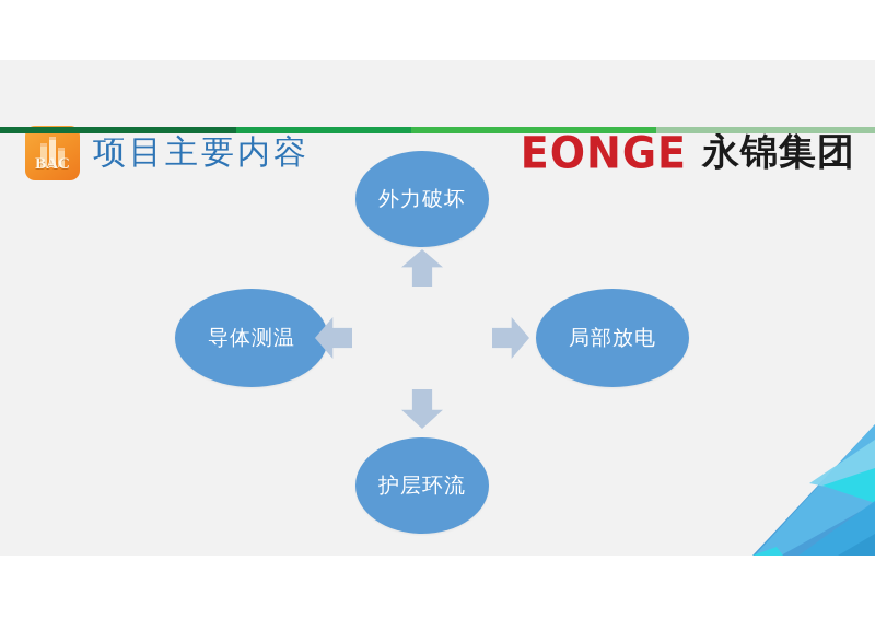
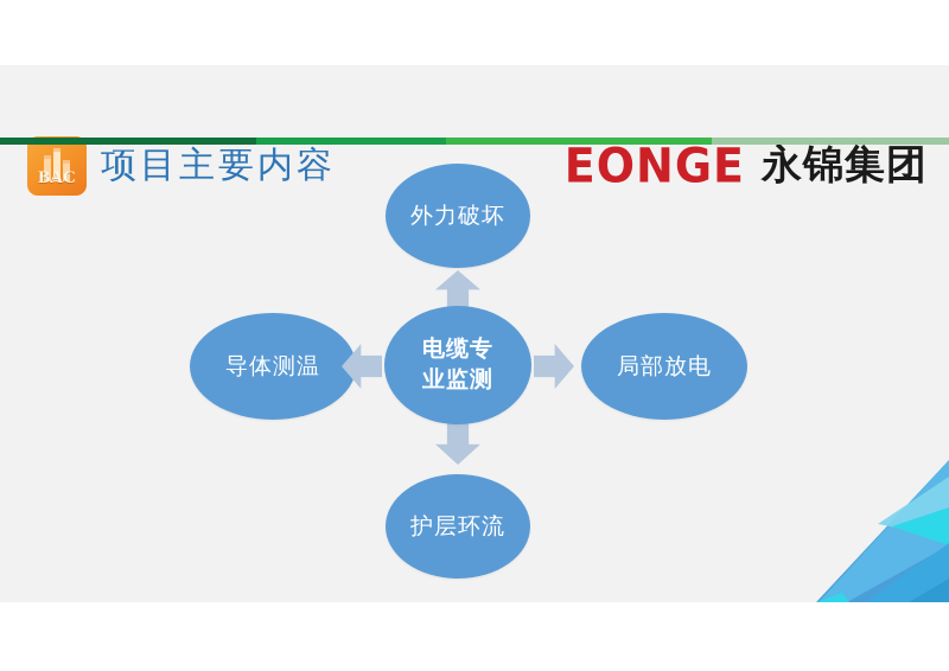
  BAC
  项目主要内容
  EONGE
  永锦集团
  外力破坏
  导体测温
  局部放电
  护层环流
+ 电缆专
+ 业监测
